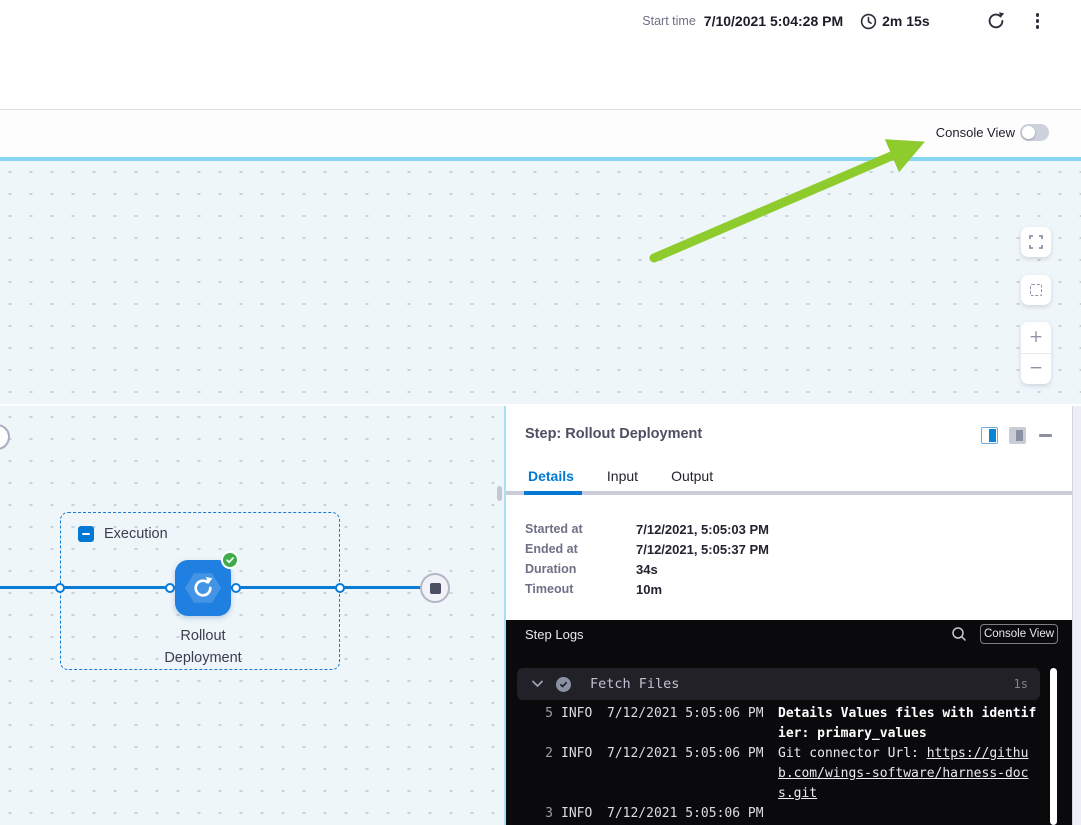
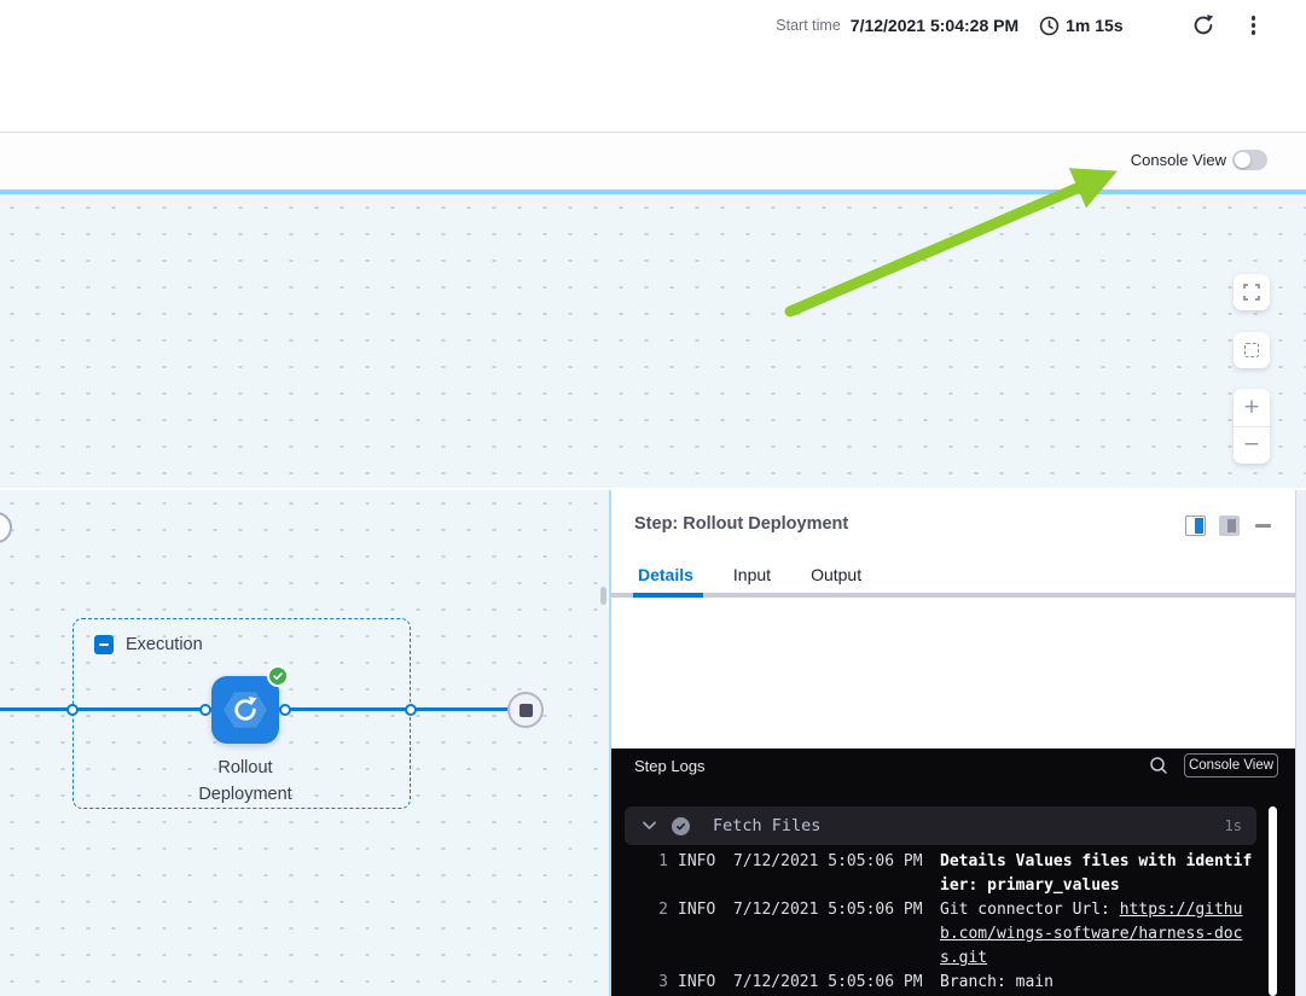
  Start time
- 7/10/2021 5:04:28 PM
+ 7/12/2021 5:04:28 PM
- 2m 15s
+ 1m 15s
  Console View
  +
  −
  Execution
  Rollout Deployment
  Step: Rollout Deployment
  Details
  Input
  Output
- Started at
- 7/12/2021, 5:05:03 PM
- Ended at
- 7/12/2021, 5:05:37 PM
- Duration
- 34s
- Timeout
- 10m
  Step Logs
  Console View
  Fetch Files
  1s
- 5
+ 1
  INFO
  7/12/2021 5:05:06 PM
  Details Values files with identifier: primary_values
  2
  INFO
  7/12/2021 5:05:06 PM
  Git connector Url: https://github.com/wings-software/harness-docs.git
  3
  INFO
  7/12/2021 5:05:06 PM
+ Branch: main
